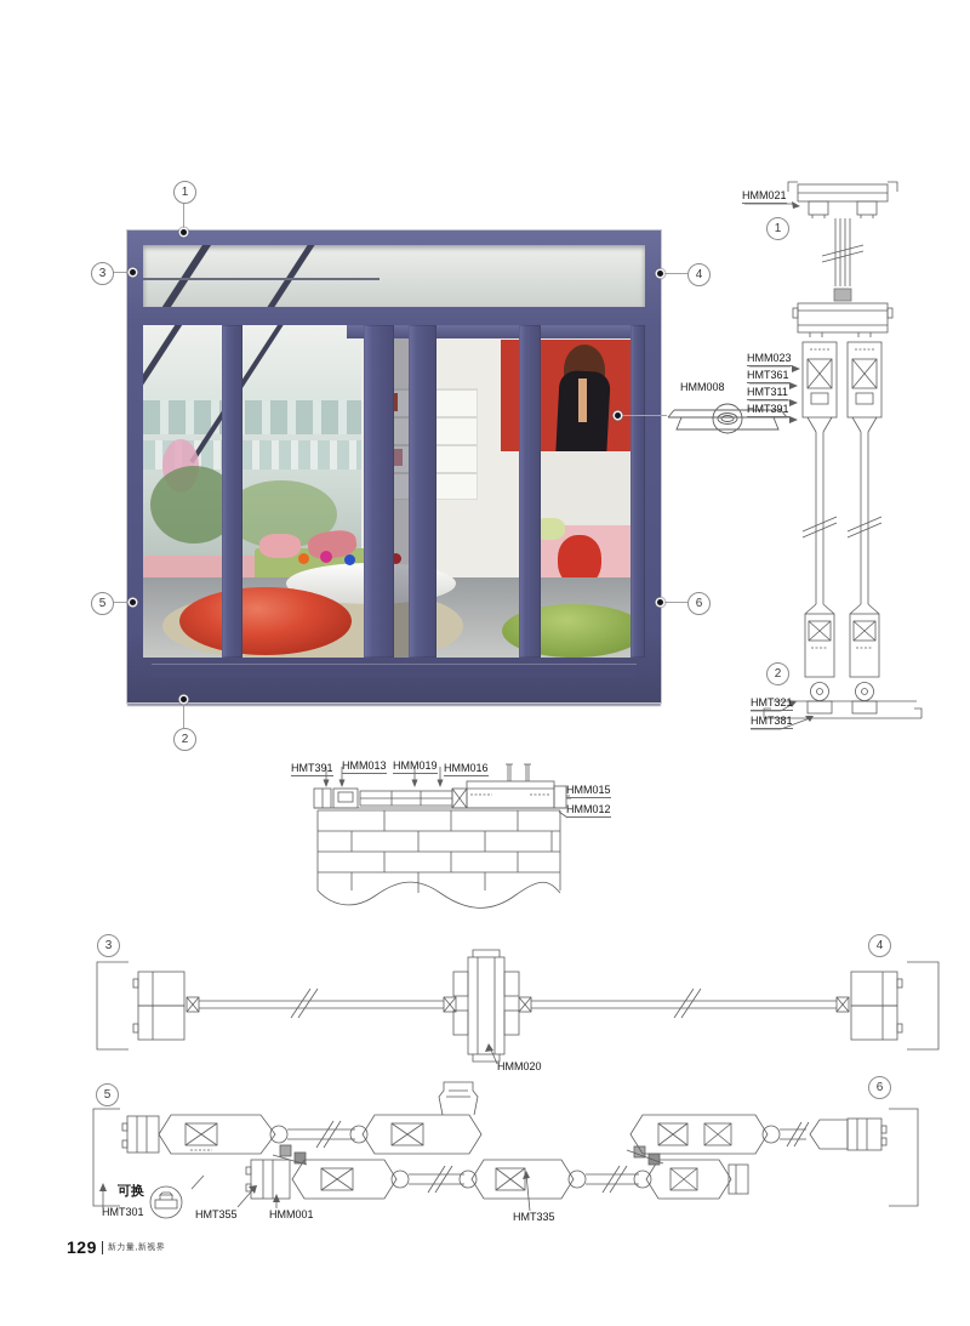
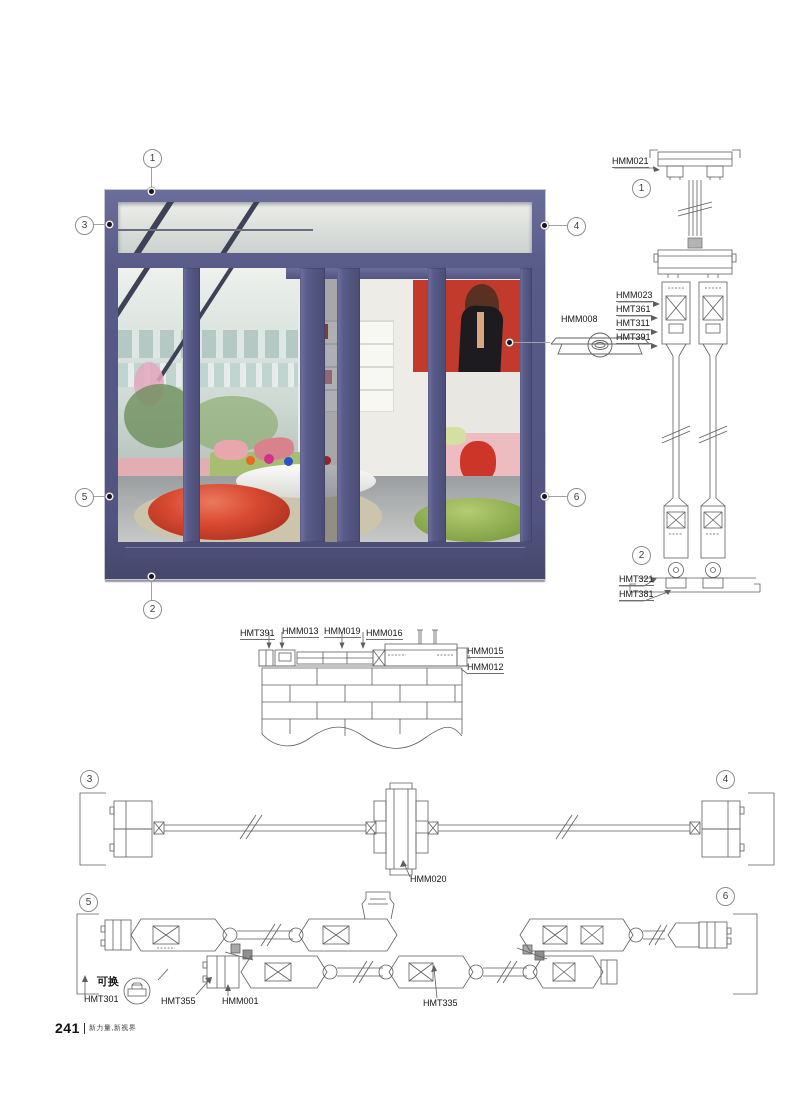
  1
  2
  3
  4
  5
  6
  HMM008
  HMM021
  HMM023
  HMT361
  HMT311
  HMT391
  HMT321
  HMT381
  1
  2
  HMT391
  HMM013
  HMM019
  HMM016
  HMM015
  HMM012
  HMM020
  3
  4
  可换
  HMT301
  HMT355
  HMM001
  HMT335
  5
  6
- 129
+ 241
